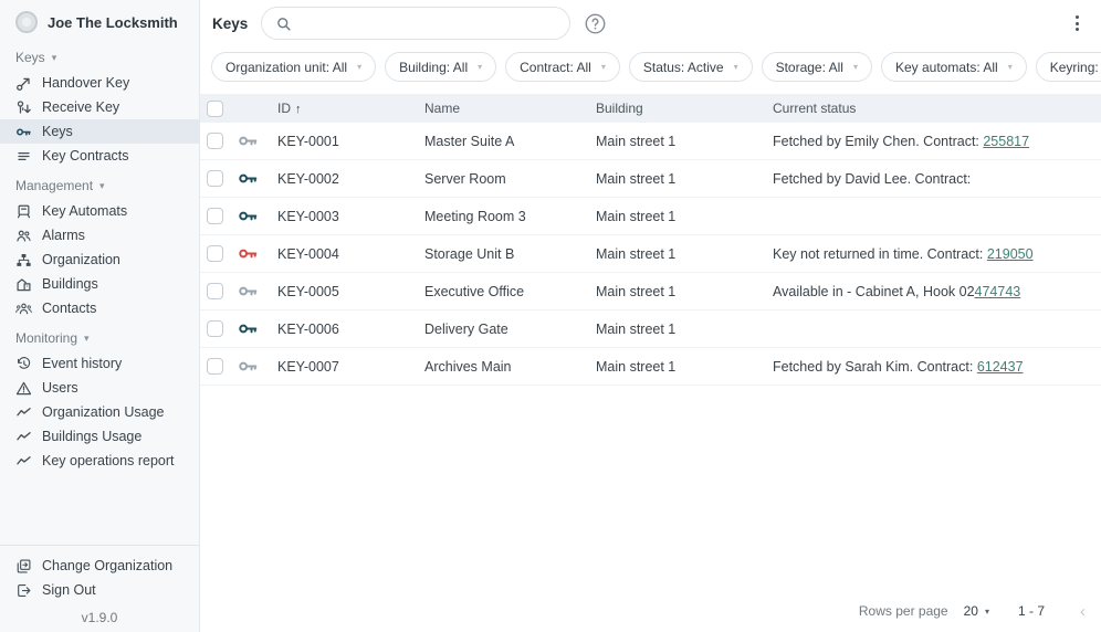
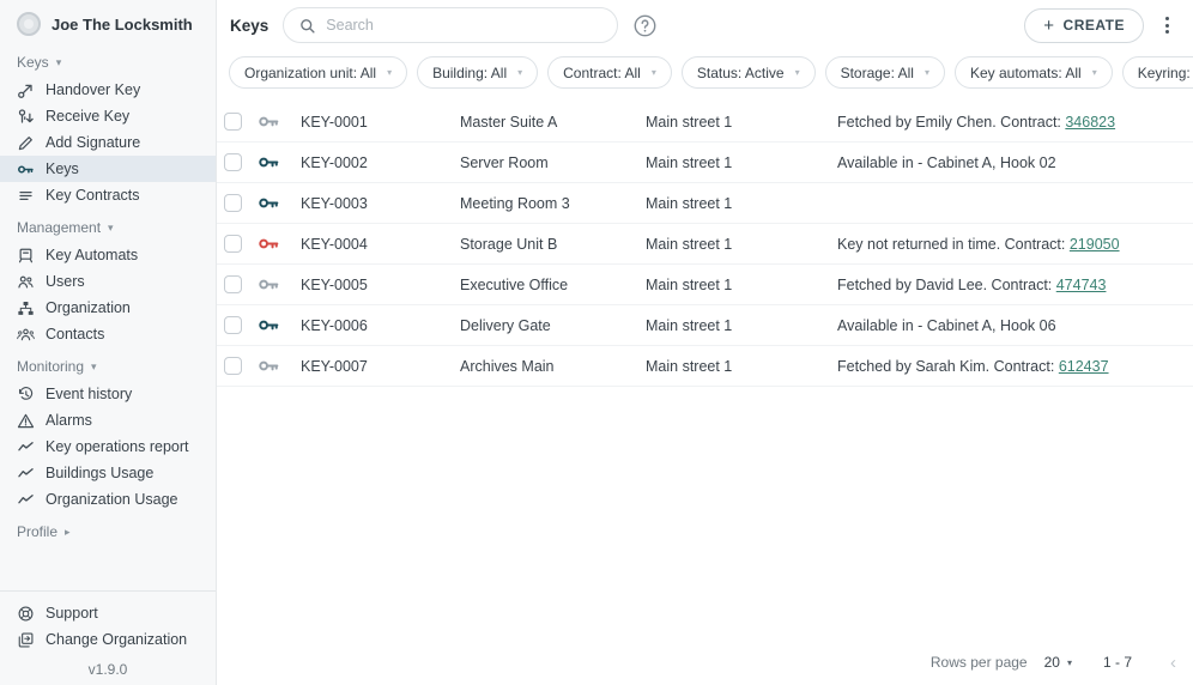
  Joe The Locksmith
  Keys
  ▾
  Handover Key
  Receive Key
+ Add Signature
  Keys
  Key Contracts
  Management
  ▾
  Key Automats
- Alarms
+ Users
  Organization
- Buildings
  Contacts
  Monitoring
  ▾
  Event history
- Users
+ Alarms
- Organization Usage
+ Key operations report
  Buildings Usage
- Key operations report
+ Organization Usage
+ Profile
+ ▸
+ Support
  Change Organization
- Sign Out
  v1.9.0
  Keys
+ Search
+ +
+ CREATE
  Organization unit: All
  ▾
  Building: All
  ▾
  Contract: All
  ▾
  Status: Active
  ▾
  Storage: All
  ▾
  Key automats: All
  ▾
  Keyring:
- ID ↑
- Name
- Building
- Current status
  KEY-0001
  Master Suite A
  Main street 1
- Fetched by Emily Chen. Contract: 255817
+ Fetched by Emily Chen. Contract: 346823
  KEY-0002
  Server Room
  Main street 1
- Fetched by David Lee. Contract:
+ Available in - Cabinet A, Hook 02
  KEY-0003
  Meeting Room 3
  Main street 1
  KEY-0004
  Storage Unit B
  Main street 1
  Key not returned in time. Contract: 219050
  KEY-0005
  Executive Office
  Main street 1
- Available in - Cabinet A, Hook 02474743
+ Fetched by David Lee. Contract: 474743
  KEY-0006
  Delivery Gate
  Main street 1
+ Available in - Cabinet A, Hook 06
  KEY-0007
  Archives Main
  Main street 1
  Fetched by Sarah Kim. Contract: 612437
  Rows per page
  20
  ▾
  1 - 7
  ‹
